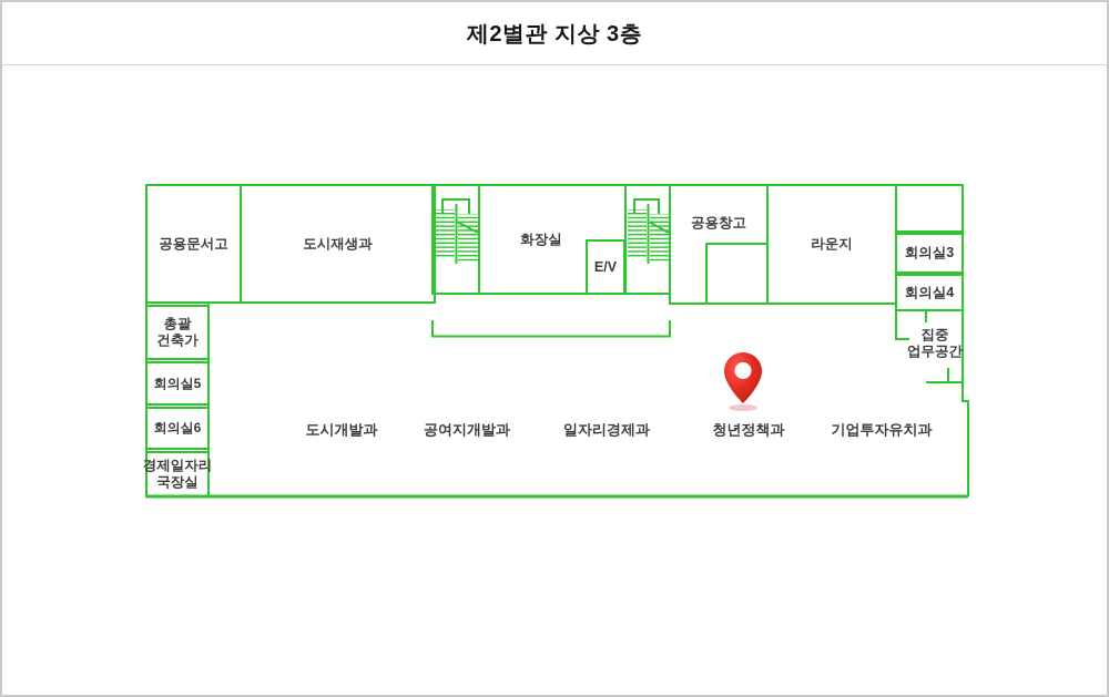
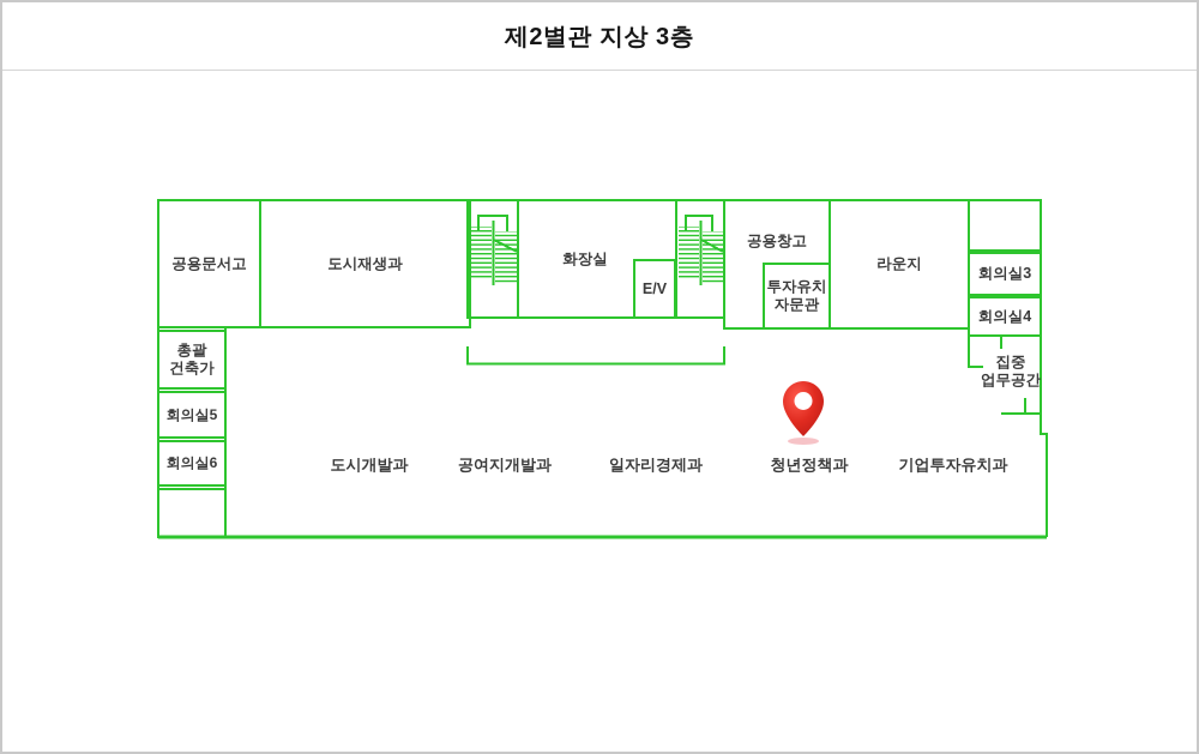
  제2별관 지상 3층
  공용문서고
  도시재생과
  화장실
  E/V
  공용창고
+ 투자유치
+ 자문관
  라운지
  회의실3
  회의실4
  집중
  업무공간
  총괄
  건축가
  회의실5
  회의실6
- 경제일자리
- 국장실
  도시개발과
  공여지개발과
  일자리경제과
  청년정책과
  기업투자유치과
